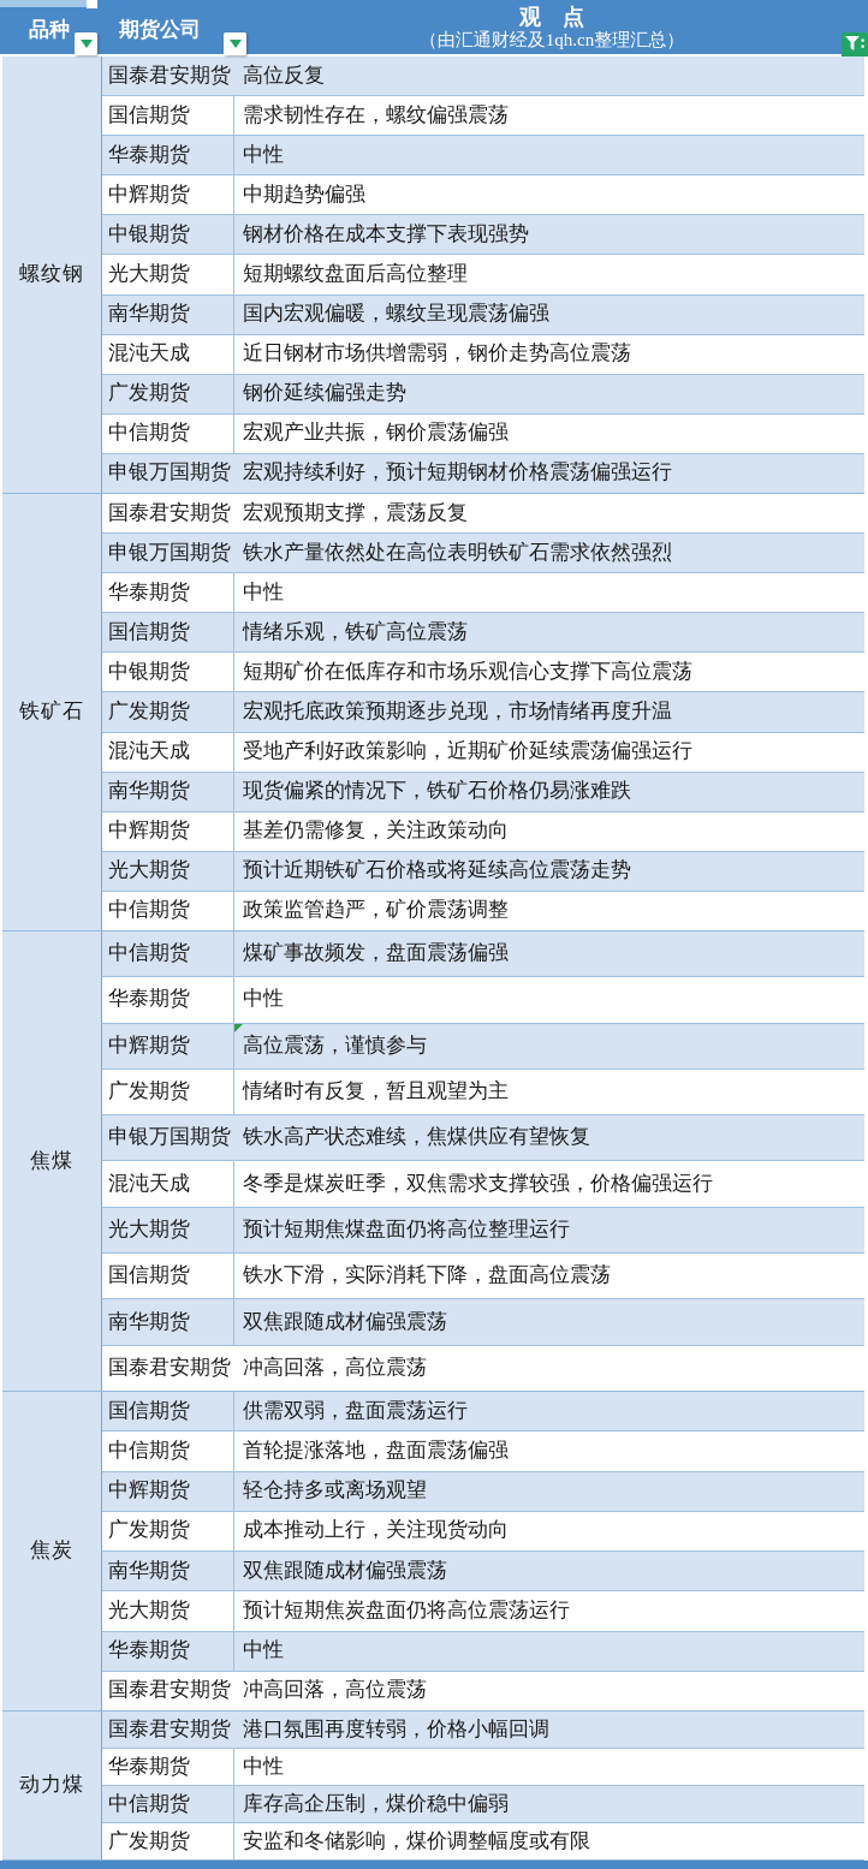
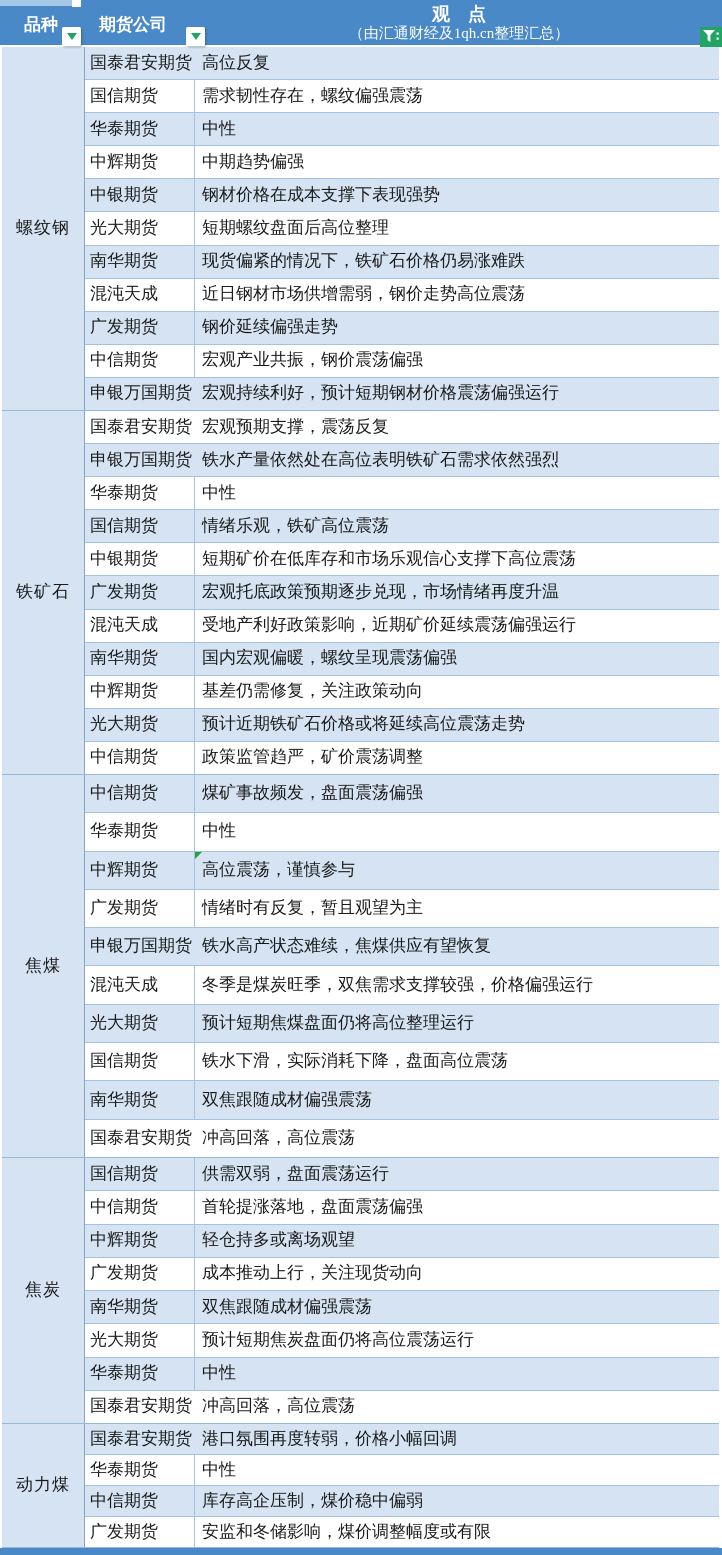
  品种
  期货公司
  观 点
  （由汇通财经及1qh.cn整理汇总）
  螺纹钢
  国泰君安期货
  高位反复
  国信期货
  需求韧性存在，螺纹偏强震荡
  华泰期货
  中性
  中辉期货
  中期趋势偏强
  中银期货
  钢材价格在成本支撑下表现强势
  光大期货
  短期螺纹盘面后高位整理
  南华期货
- 国内宏观偏暖，螺纹呈现震荡偏强
+ 现货偏紧的情况下，铁矿石价格仍易涨难跌
  混沌天成
  近日钢材市场供增需弱，钢价走势高位震荡
  广发期货
  钢价延续偏强走势
  中信期货
  宏观产业共振，钢价震荡偏强
  申银万国期货
  宏观持续利好，预计短期钢材价格震荡偏强运行
  铁矿石
  国泰君安期货
  宏观预期支撑，震荡反复
  申银万国期货
  铁水产量依然处在高位表明铁矿石需求依然强烈
  华泰期货
  中性
  国信期货
  情绪乐观，铁矿高位震荡
  中银期货
  短期矿价在低库存和市场乐观信心支撑下高位震荡
  广发期货
  宏观托底政策预期逐步兑现，市场情绪再度升温
  混沌天成
  受地产利好政策影响，近期矿价延续震荡偏强运行
  南华期货
- 现货偏紧的情况下，铁矿石价格仍易涨难跌
+ 国内宏观偏暖，螺纹呈现震荡偏强
  中辉期货
  基差仍需修复，关注政策动向
  光大期货
  预计近期铁矿石价格或将延续高位震荡走势
  中信期货
  政策监管趋严，矿价震荡调整
  焦煤
  中信期货
  煤矿事故频发，盘面震荡偏强
  华泰期货
  中性
  中辉期货
  高位震荡，谨慎参与
  广发期货
  情绪时有反复，暂且观望为主
  申银万国期货
  铁水高产状态难续，焦煤供应有望恢复
  混沌天成
  冬季是煤炭旺季，双焦需求支撑较强，价格偏强运行
  光大期货
  预计短期焦煤盘面仍将高位整理运行
  国信期货
  铁水下滑，实际消耗下降，盘面高位震荡
  南华期货
  双焦跟随成材偏强震荡
  国泰君安期货
  冲高回落，高位震荡
  焦炭
  国信期货
  供需双弱，盘面震荡运行
  中信期货
  首轮提涨落地，盘面震荡偏强
  中辉期货
  轻仓持多或离场观望
  广发期货
  成本推动上行，关注现货动向
  南华期货
  双焦跟随成材偏强震荡
  光大期货
  预计短期焦炭盘面仍将高位震荡运行
  华泰期货
  中性
  国泰君安期货
  冲高回落，高位震荡
  动力煤
  国泰君安期货
  港口氛围再度转弱，价格小幅回调
  华泰期货
  中性
  中信期货
  库存高企压制，煤价稳中偏弱
  广发期货
  安监和冬储影响，煤价调整幅度或有限
